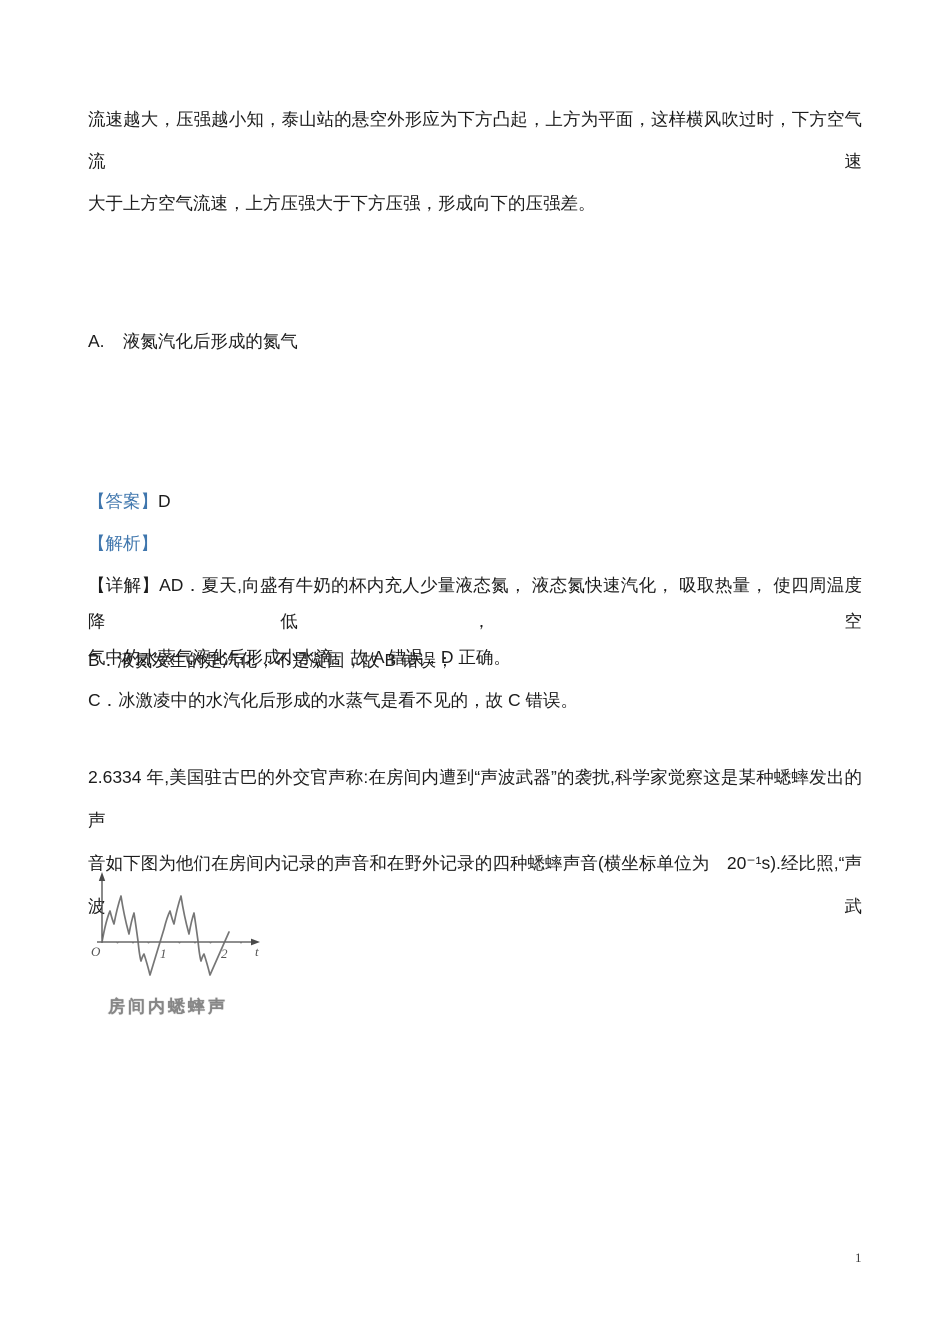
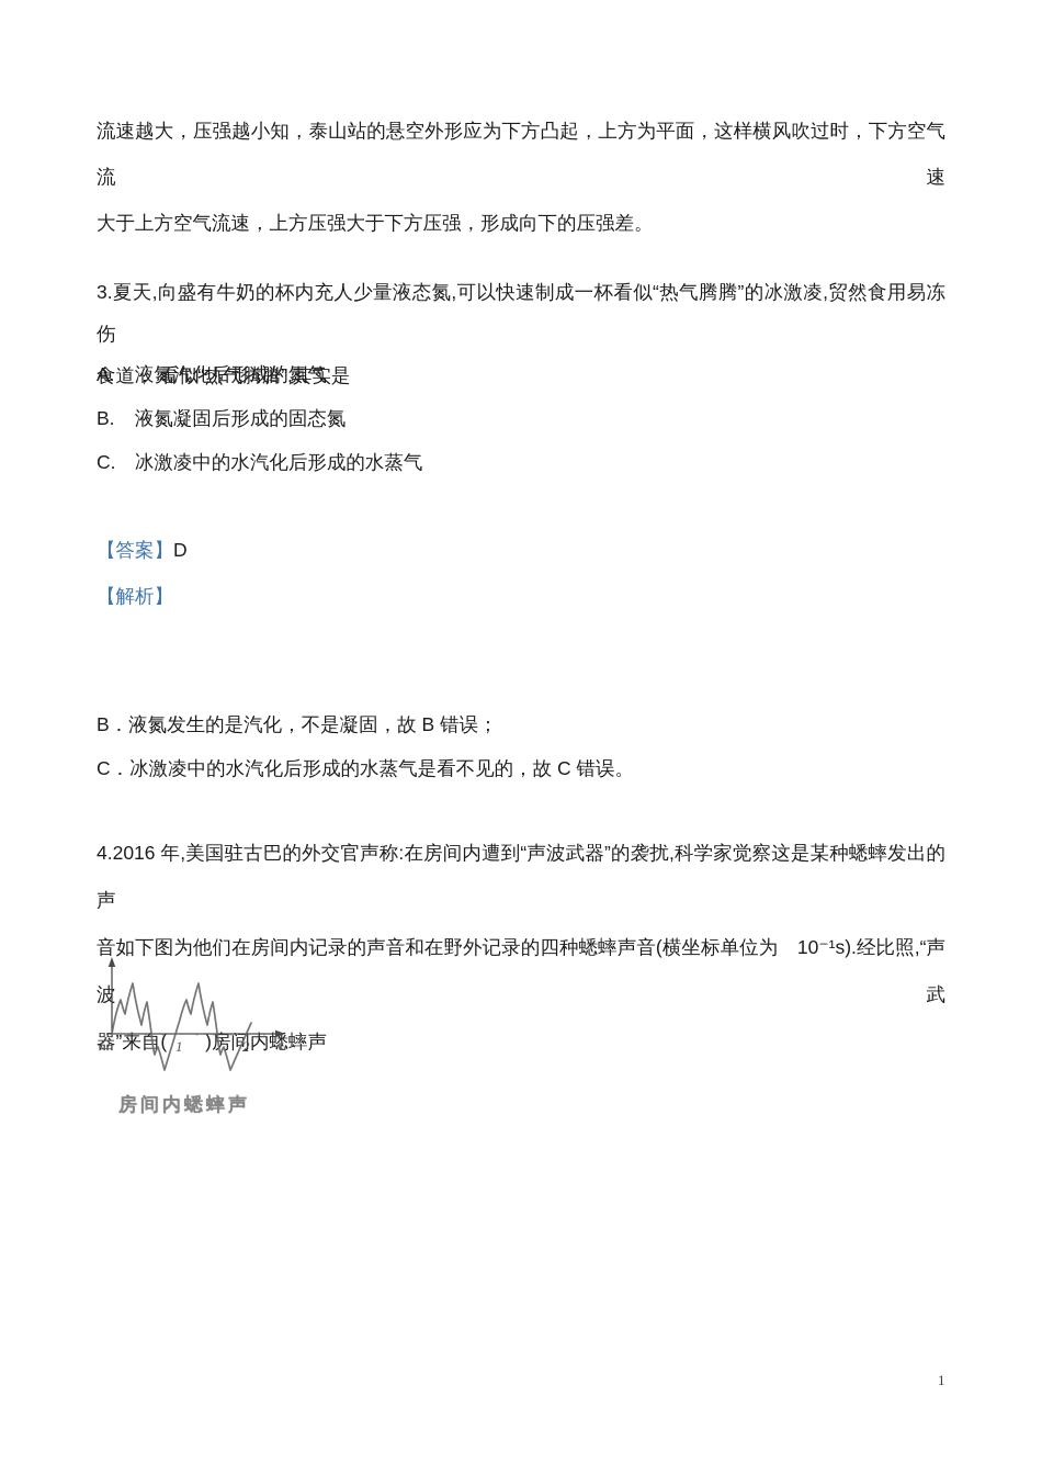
  流速越大，压强越小知，泰山站的悬空外形应为下方凸起，上方为平面，这样横风吹过时，下方空气流速
  大于上方空气流速，上方压强大于下方压强，形成向下的压强差。
+ 3.夏天,向盛有牛奶的杯内充人少量液态氮,可以快速制成一杯看似“热气腾腾”的冰激凌,贸然食用易冻伤
+ 食道， 看似“热气腾腾”,其实是
  A. 液氮汽化后形成的氮气
+ B. 液氮凝固后形成的固态氮
+ C. 冰激凌中的水汽化后形成的水蒸气
  【答案】D
  【解析】
- 【详解】AD．夏天,向盛有牛奶的杯内充人少量液态氮， 液态氮快速汽化， 吸取热量， 使四周温度降低， 空
- 气中的水蒸气液化后形成小水滴。故 A 错误，D 正确。
  B．液氮发生的是汽化，不是凝固，故 B 错误；
  C．冰激凌中的水汽化后形成的水蒸气是看不见的，故 C 错误。
- 2.6334 年,美国驻古巴的外交官声称:在房间内遭到“声波武器”的袭扰,科学家觉察这是某种蟋蟀发出的声
+ 4.2016 年,美国驻古巴的外交官声称:在房间内遭到“声波武器”的袭扰,科学家觉察这是某种蟋蟀发出的声
- 音如下图为他们在房间内记录的声音和在野外记录的四种蟋蟀声音(横坐标单位为 20⁻¹s).经比照,“声波武
+ 音如下图为他们在房间内记录的声音和在野外记录的四种蟋蟀声音(横坐标单位为 10⁻¹s).经比照,“声波武
+ 器”来自( )房间内蟋蟀声
  O
  1
  2
  t
  房间内蟋蟀声
  1
